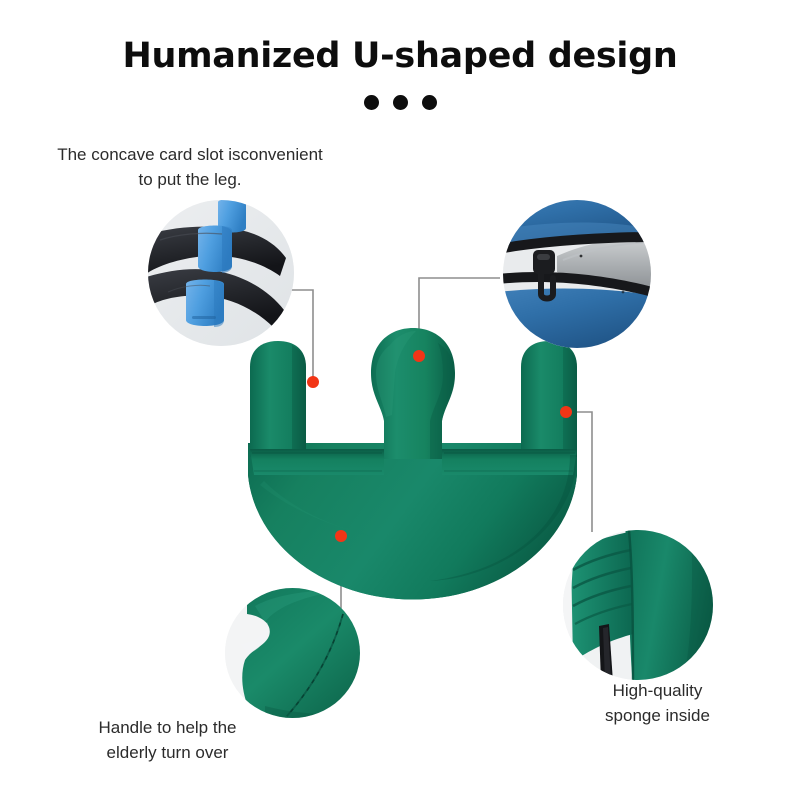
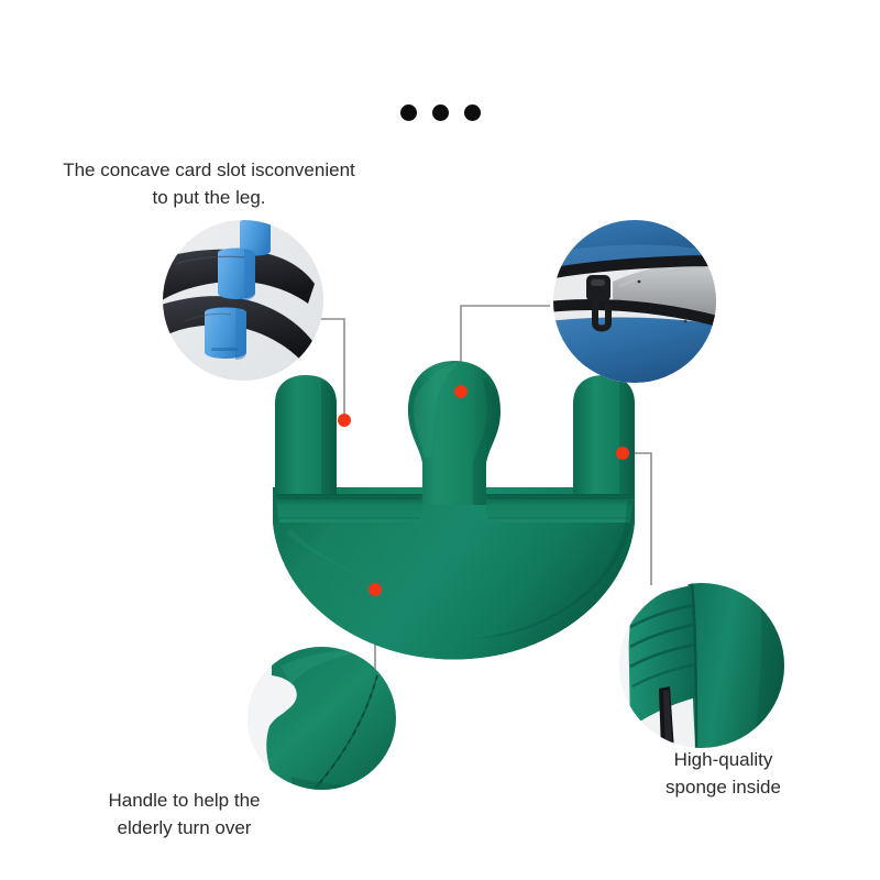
- Humanized U-shaped design
  The concave card slot isconvenient
  to put the leg.
  High-quality
  sponge inside
  Handle to help the
  elderly turn over
